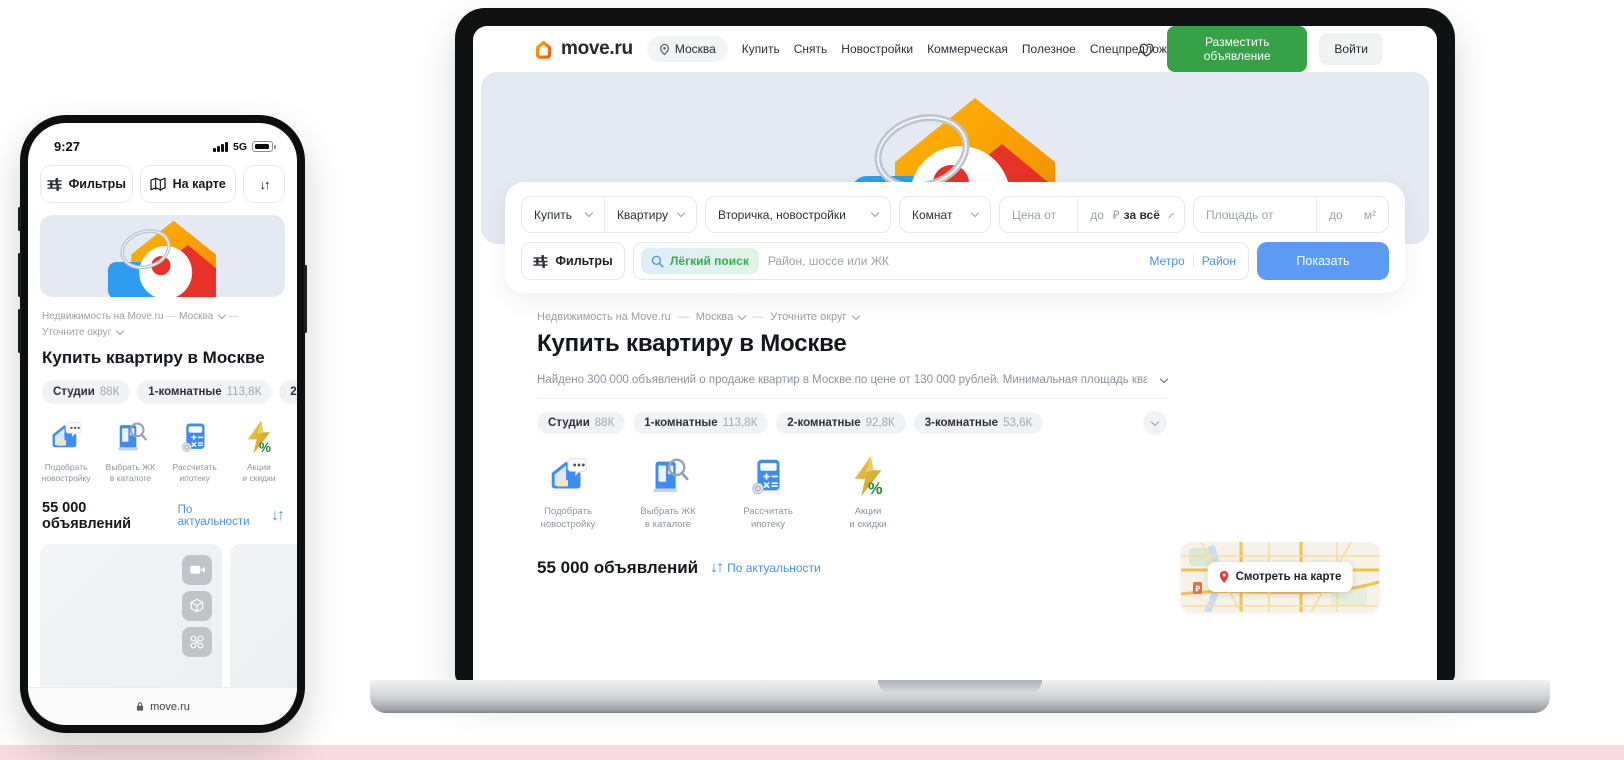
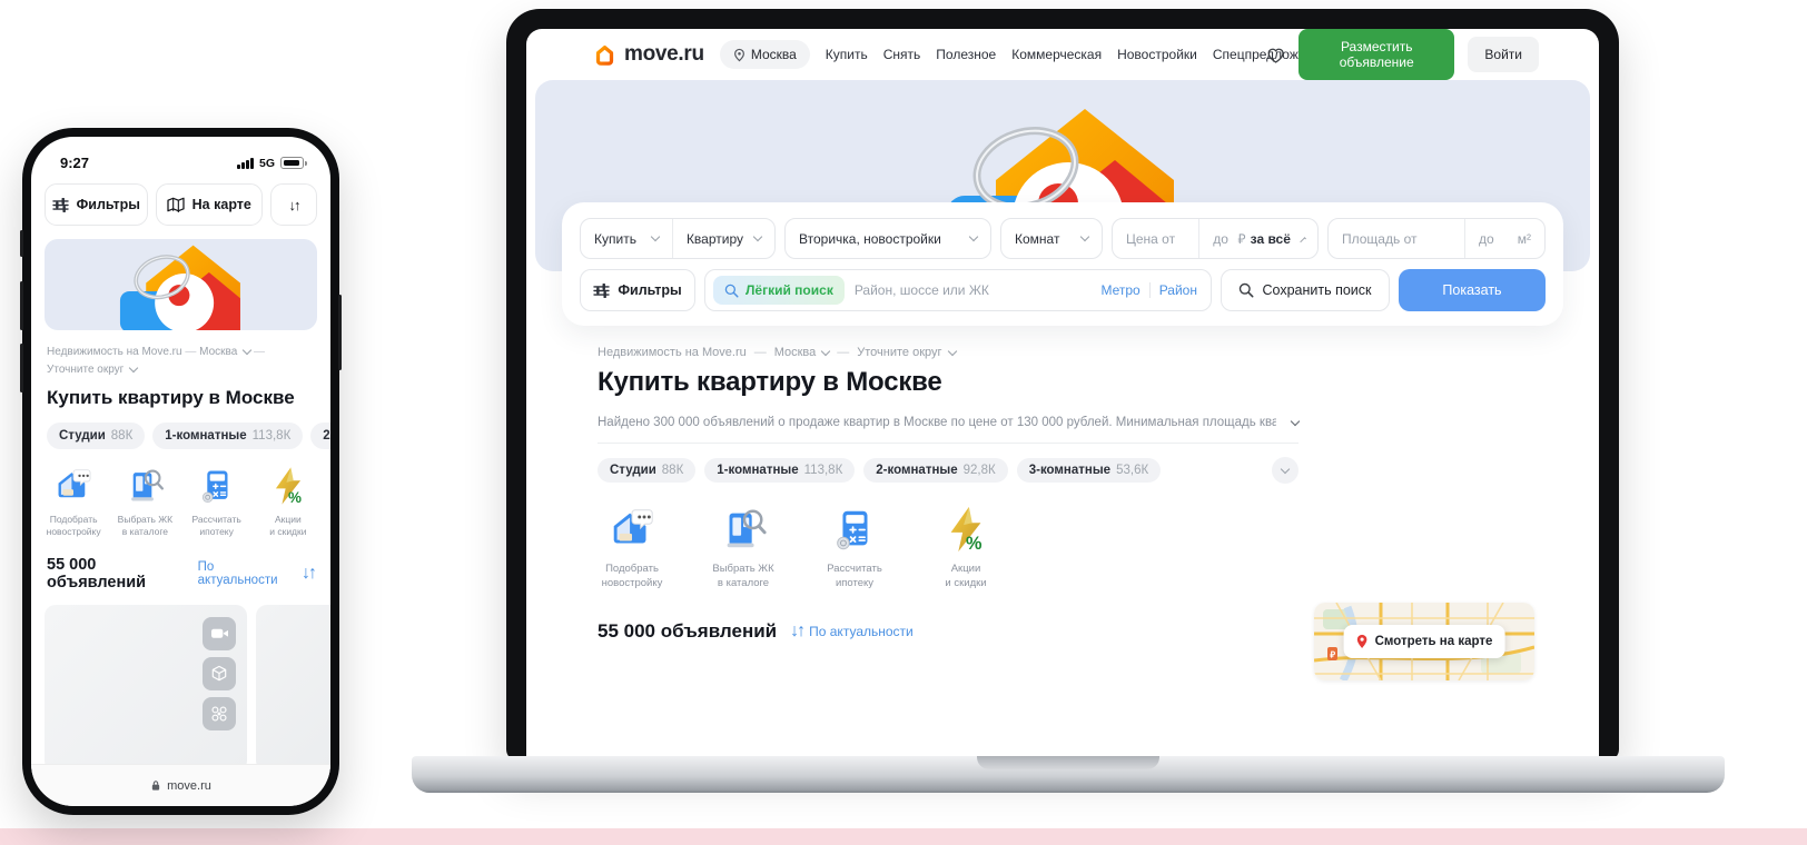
  move.ru
  Москва
  Купить
  Снять
- Новостройки
+ Полезное
  Коммерческая
- Полезное
+ Новостройки
  Спецпредлож
  Разместить объявление
  Войти
  Купить
  Квартиру
  Вторичка, новостройки
  Комнат
  Цена от
  до
  ₽
  за всё
  Площадь от
  до
  м²
  Фильтры
  Лёгкий поиск
  Район, шоссе или ЖК
  Метро
  Район
+ Сохранить поиск
  Показать
  Недвижимость на Move.ru
  —
  Москва
  —
  Уточните округ
  Купить квартиру в Москве
  Найдено 300 000 объявлений о продаже квартир в Москве по цене от 130 000 рублей. Минимальная площадь ква
  Студии
  88К
  1-комнатные
  113,8К
  2-комнатные
  92,8К
  3-комнатные
  53,6К
  Подобрать
  новостройку
  Выбрать ЖК
  в каталоге
  Рассчитать
  ипотеку
  Акции
  и скидки
  55 000 объявлений
  ↓↑
  По актуальности
  ₽
  Смотреть на карте
  9:27
  5G
  Фильтры
  На карте
  ↓↑
  Недвижимость на Move.ru —
  Москва
  —
  Уточните округ
  Купить квартиру в Москве
  Студии
  88К
  1-комнатные
  113,8К
  Подобрать
  новостройку
  Выбрать ЖК
  в каталоге
  Рассчитать
  ипотеку
  Акции
  и скидки
  55 000 объявлений
  По актуальности
  ↓↑
  move.ru
